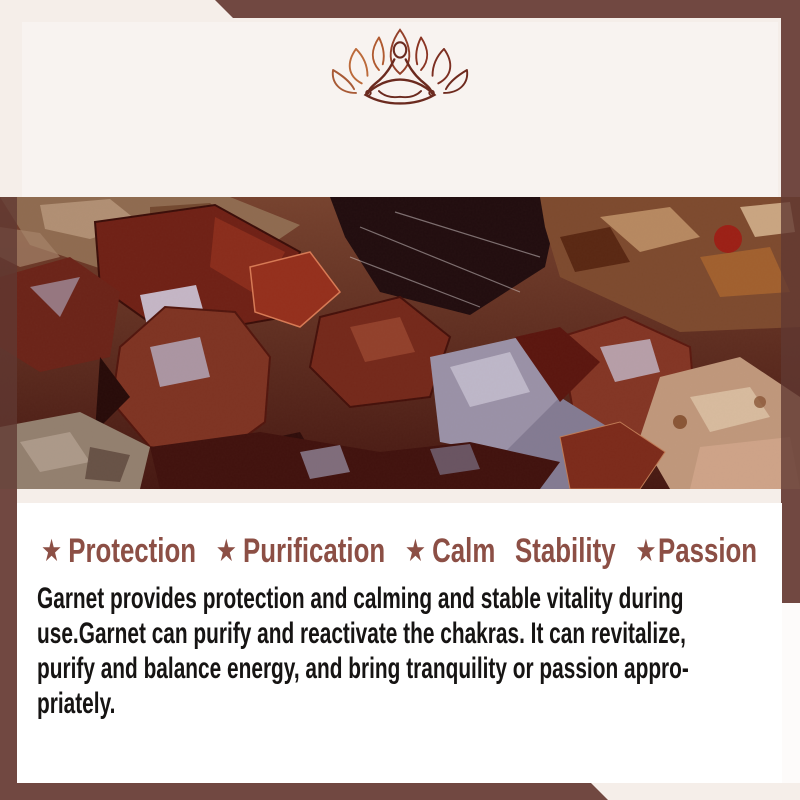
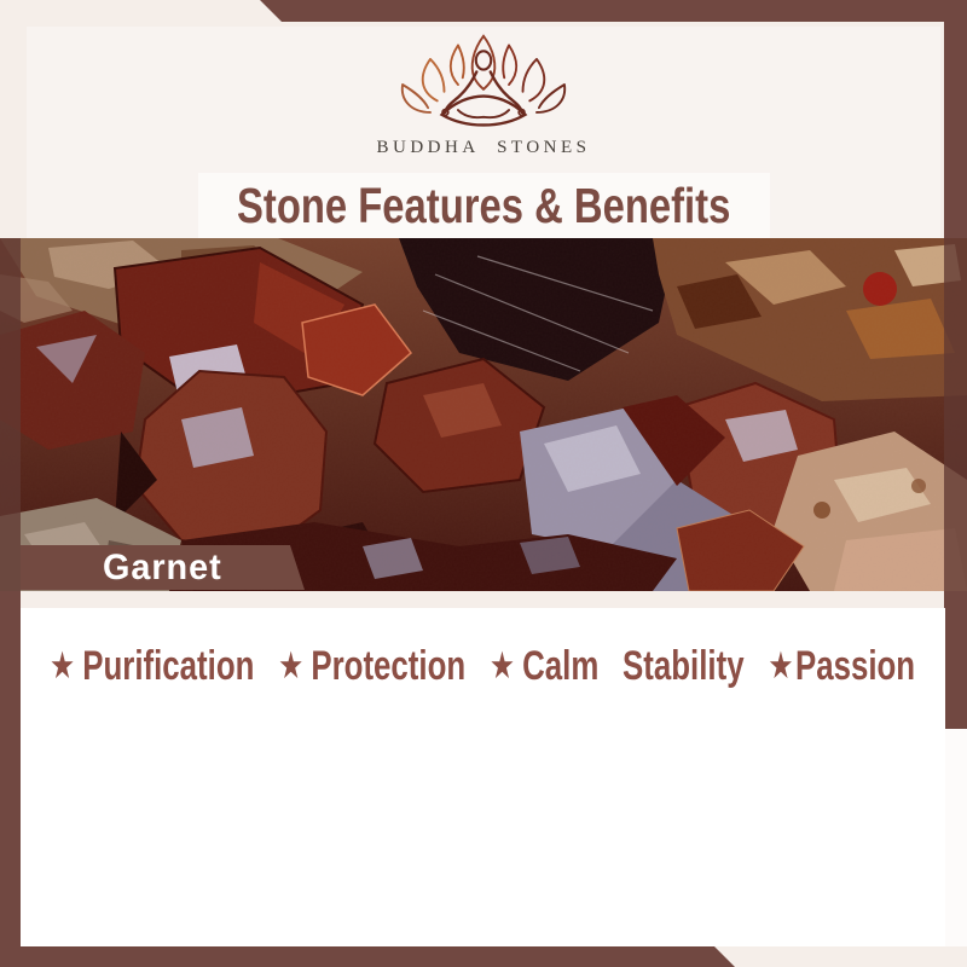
+ BUDDHA STONES
+ Stone Features & Benefits
+ Garnet
  ★
- Protection
+ Purification
  ★
- Purification
+ Protection
  ★
  Calm
  Stability
  ★
  Passion
- Garnet provides protection and calming and stable vitality during
- use.Garnet can purify and reactivate the chakras. It can revitalize,
- purify and balance energy, and bring tranquility or passion appro-
- priately.
